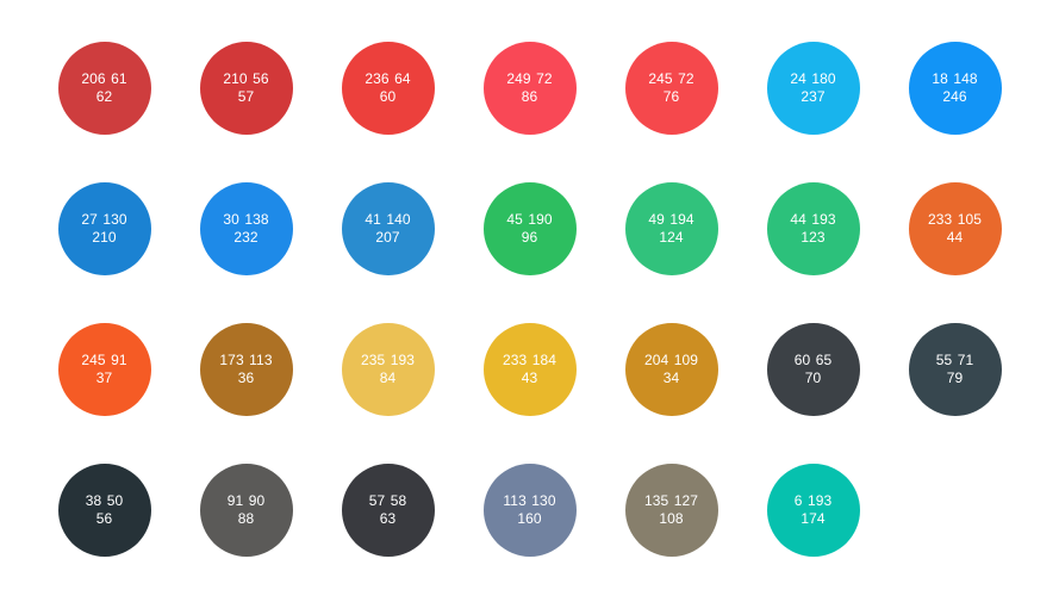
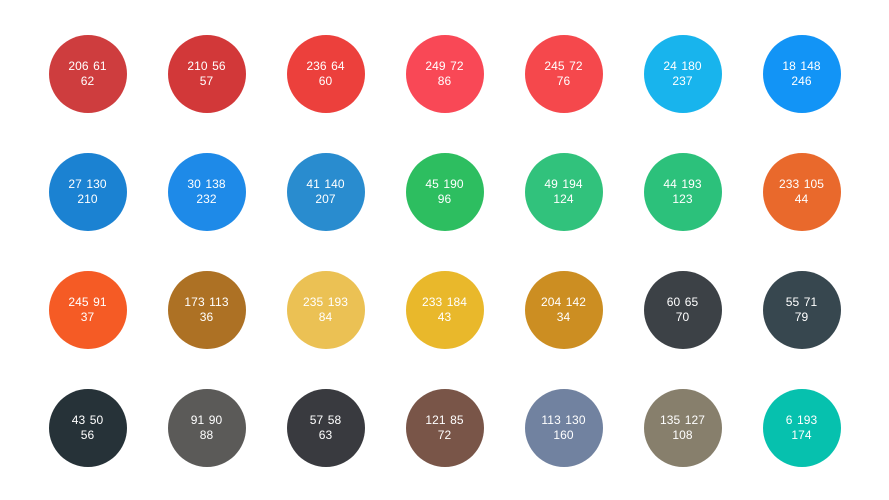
  206 61
  62
  210 56
  57
  236 64
  60
  249 72
  86
  245 72
  76
  24 180
  237
  18 148
  246
  27 130
  210
  30 138
  232
  41 140
  207
  45 190
  96
  49 194
  124
  44 193
  123
  233 105
  44
  245 91
  37
  173 113
  36
  235 193
  84
  233 184
  43
- 204 109
+ 204 142
  34
  60 65
  70
  55 71
  79
- 38 50
+ 43 50
  56
  91 90
  88
  57 58
  63
+ 121 85
+ 72
  113 130
  160
  135 127
  108
  6 193
  174
